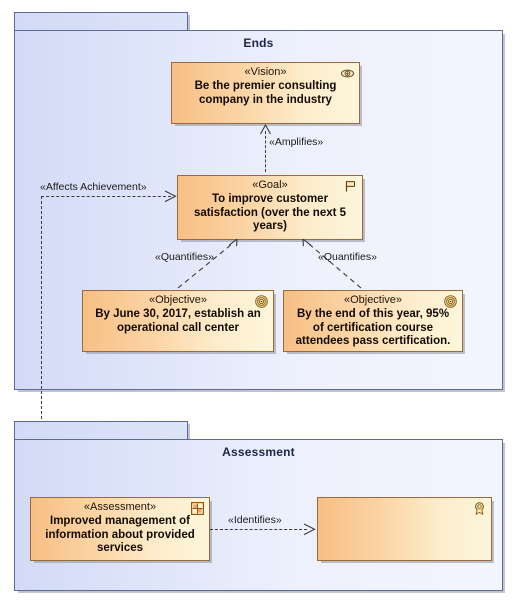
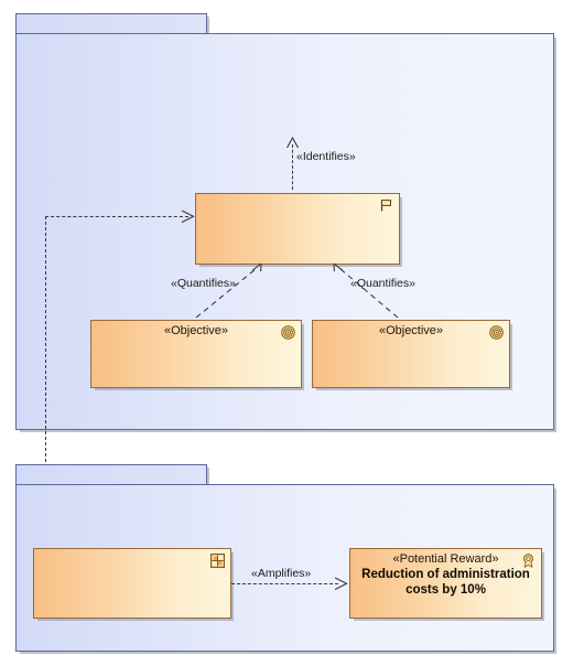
- Ends
- «Vision»
- Be the premier consulting company in the industry
- «Amplifies»
+ «Identifies»
- «Goal»
- To improve customer satisfaction (over the next 5 years)
  «Quantifies»
  «Quantifies»
  «Objective»
- By June 30, 2017, establish an operational call center
  «Objective»
- By the end of this year, 95% of certification course attendees pass certification.
- «Affects Achievement»
- Assessment
- «Assessment»
- Improved management of information about provided services
- «Identifies»
+ «Amplifies»
+ «Potential Reward»
+ Reduction of administration costs by 10%
